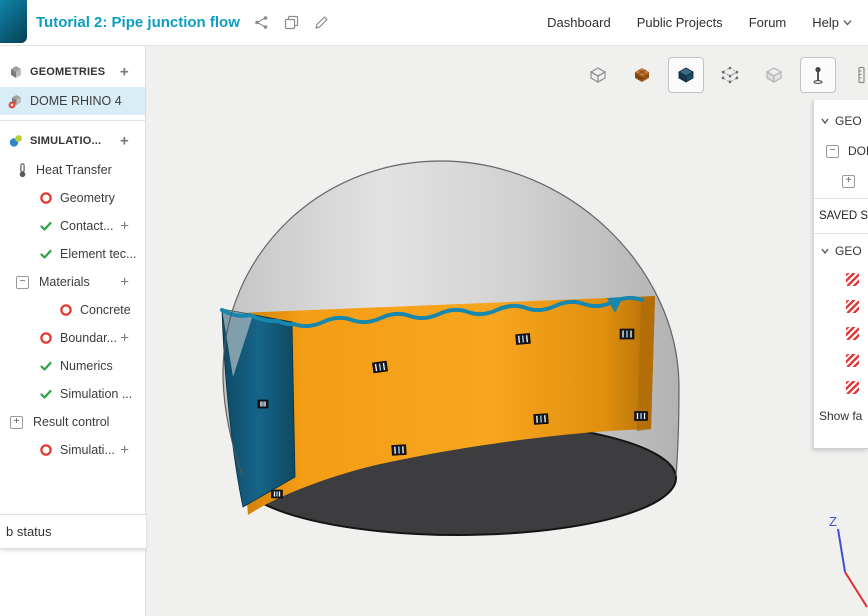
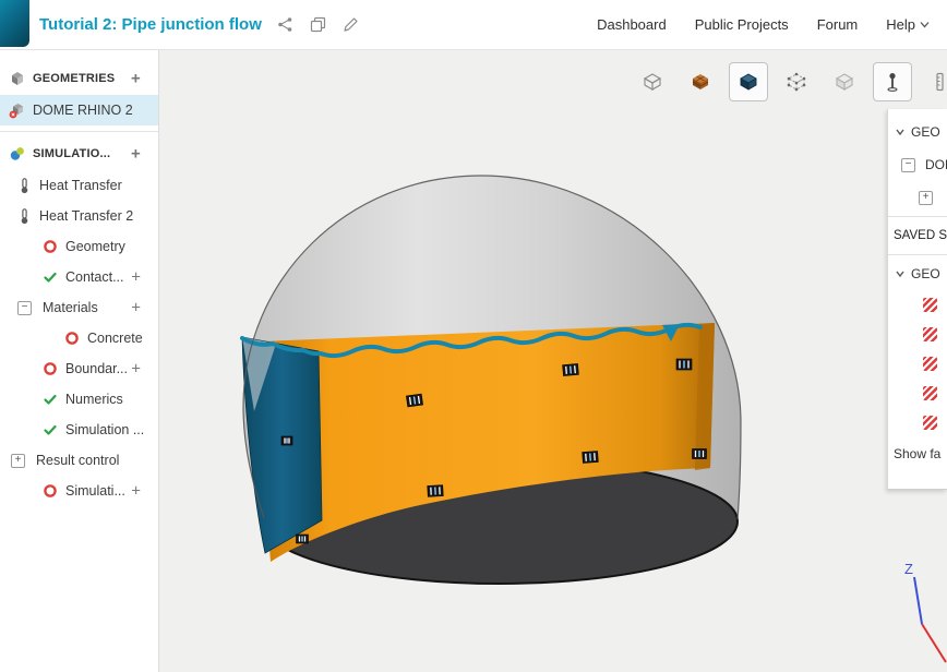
  Tutorial 2: Pipe junction flow
  Dashboard
  Public Projects
  Forum
  Help
  GEOMETRIES
  +
- DOME RHINO 4
+ DOME RHINO 2
  SIMULATIO...
  +
  Heat Transfer
+ Heat Transfer 2
  Geometry
  Contact...
  +
- Element tec...
  −
  Materials
  +
  Concrete
  Boundar...
  +
  Numerics
  Simulation ...
  +
  Result control
  Simulati...
  +
- b status
  Z
  GEO
  −
  +
  SAVED S
  GEO
  Show fa
